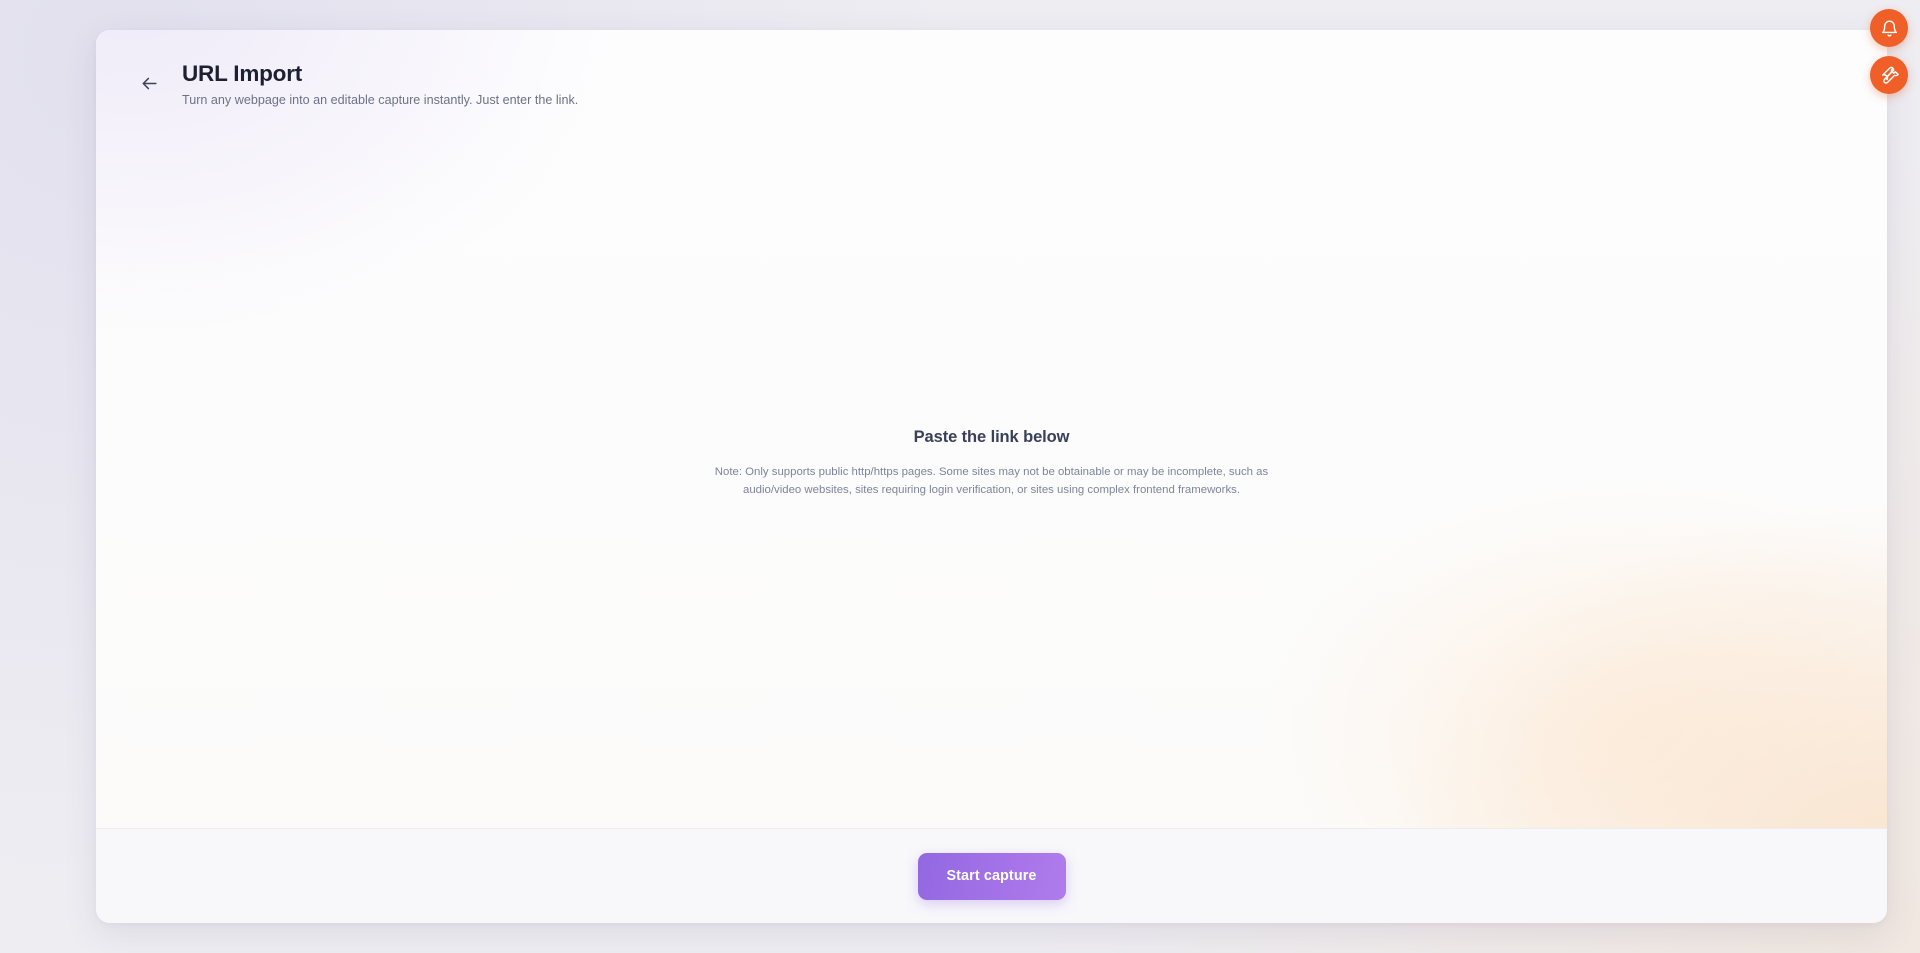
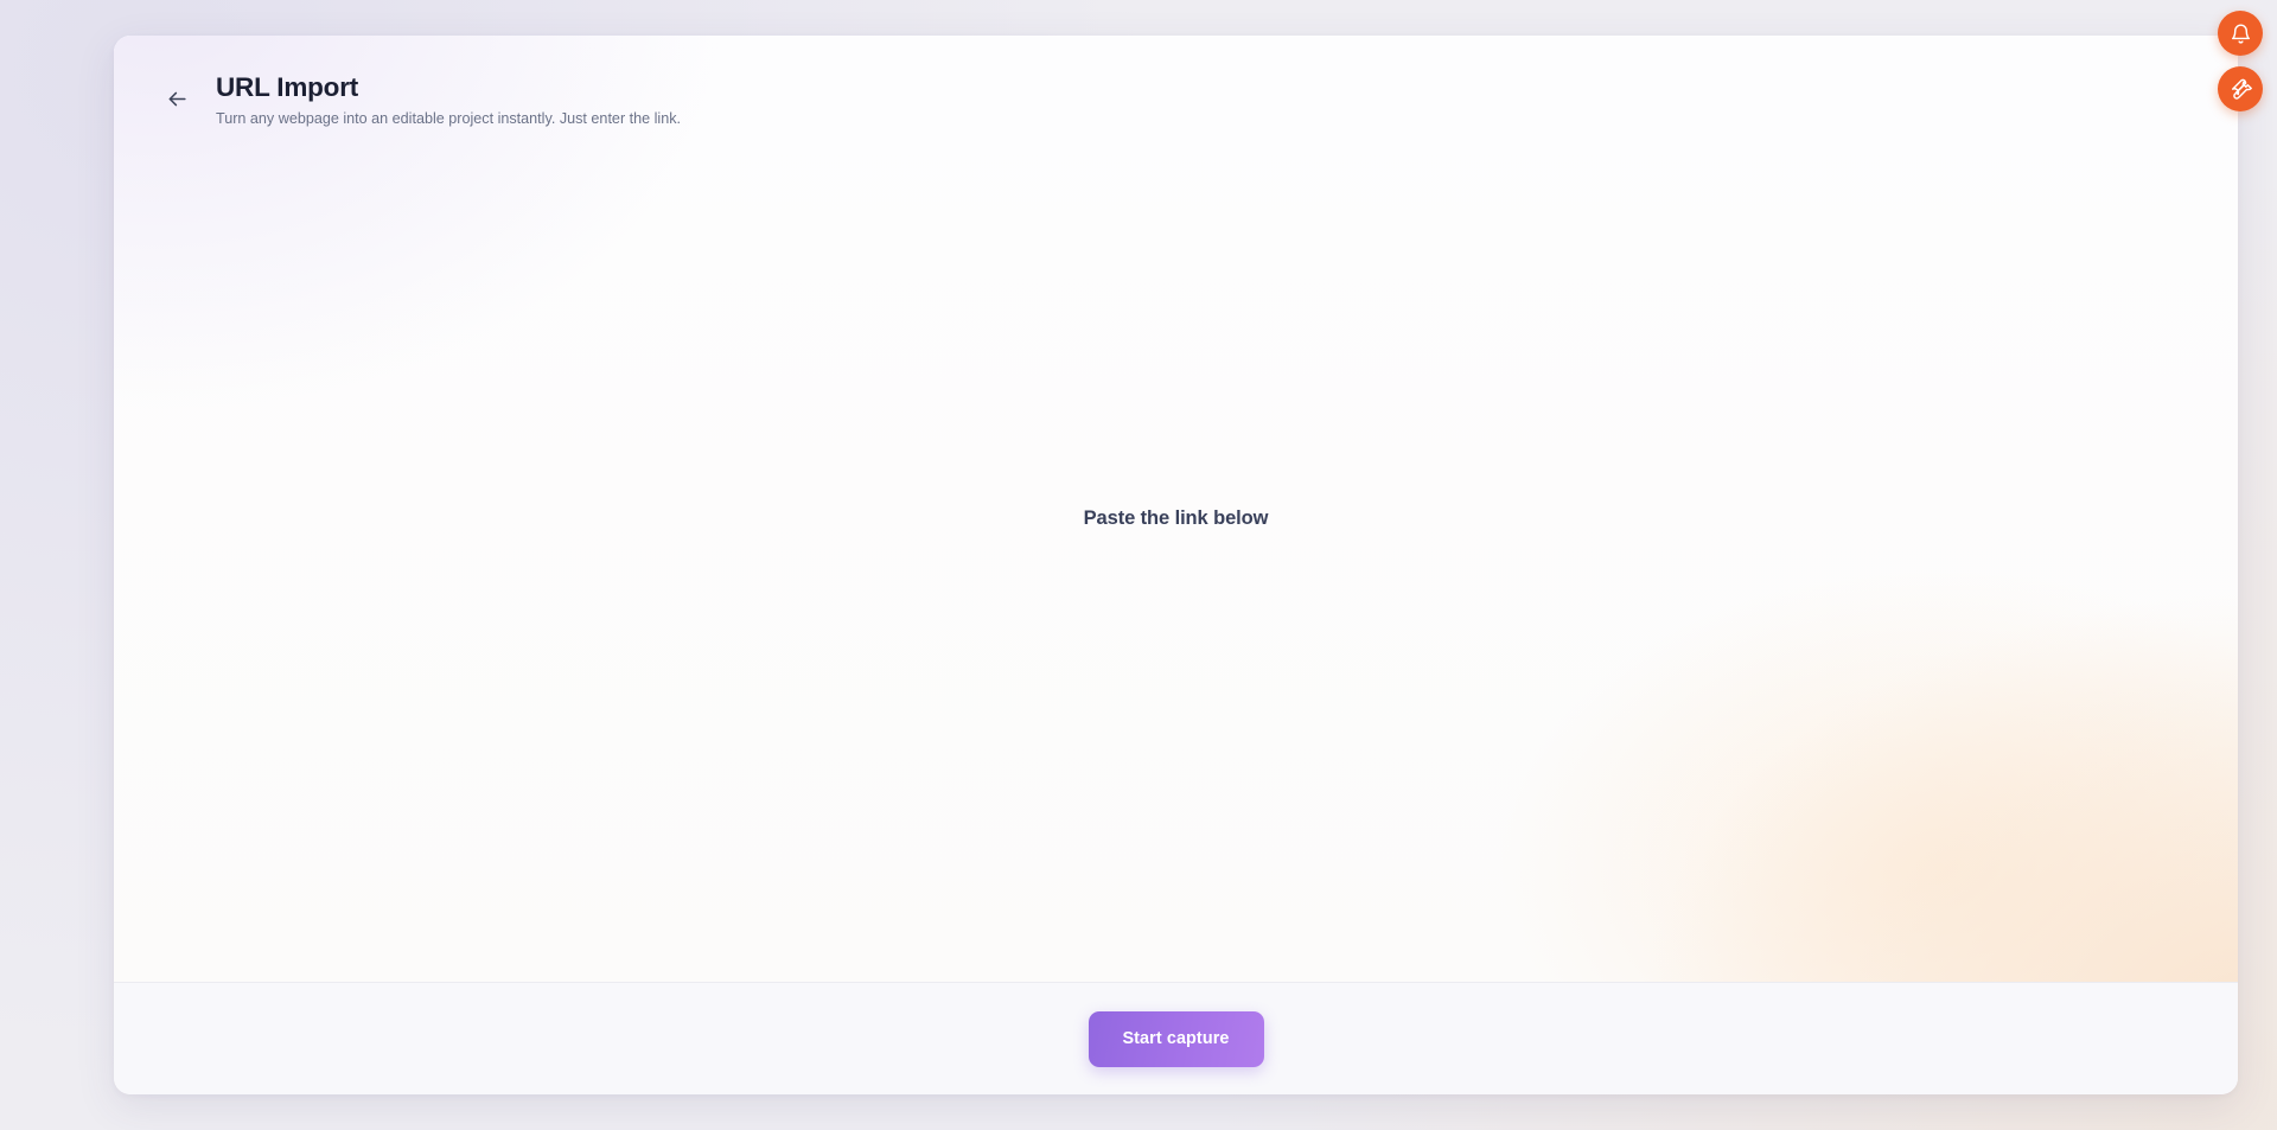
  URL Import
- Turn any webpage into an editable capture instantly. Just enter the link.
+ Turn any webpage into an editable project instantly. Just enter the link.
  Paste the link below
- Note: Only supports public http/https pages. Some sites may not be obtainable or may be incomplete, such as audio/video websites, sites requiring login verification, or sites using complex frontend frameworks.
  Start capture
